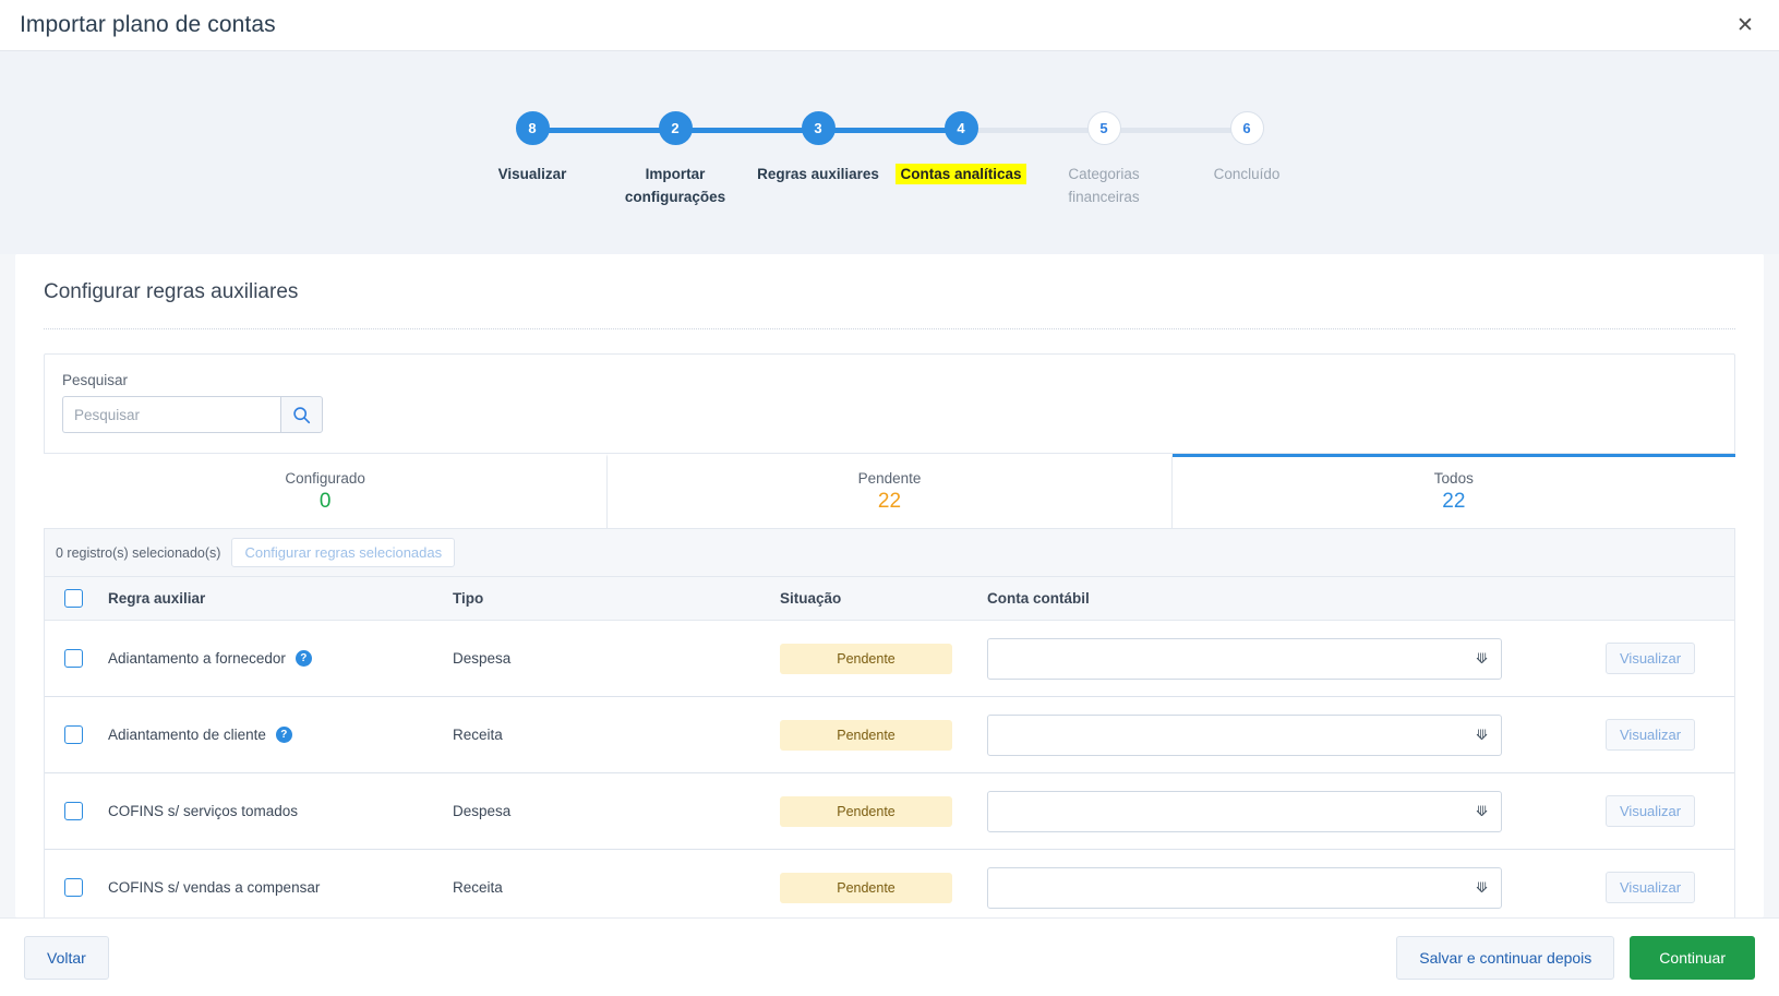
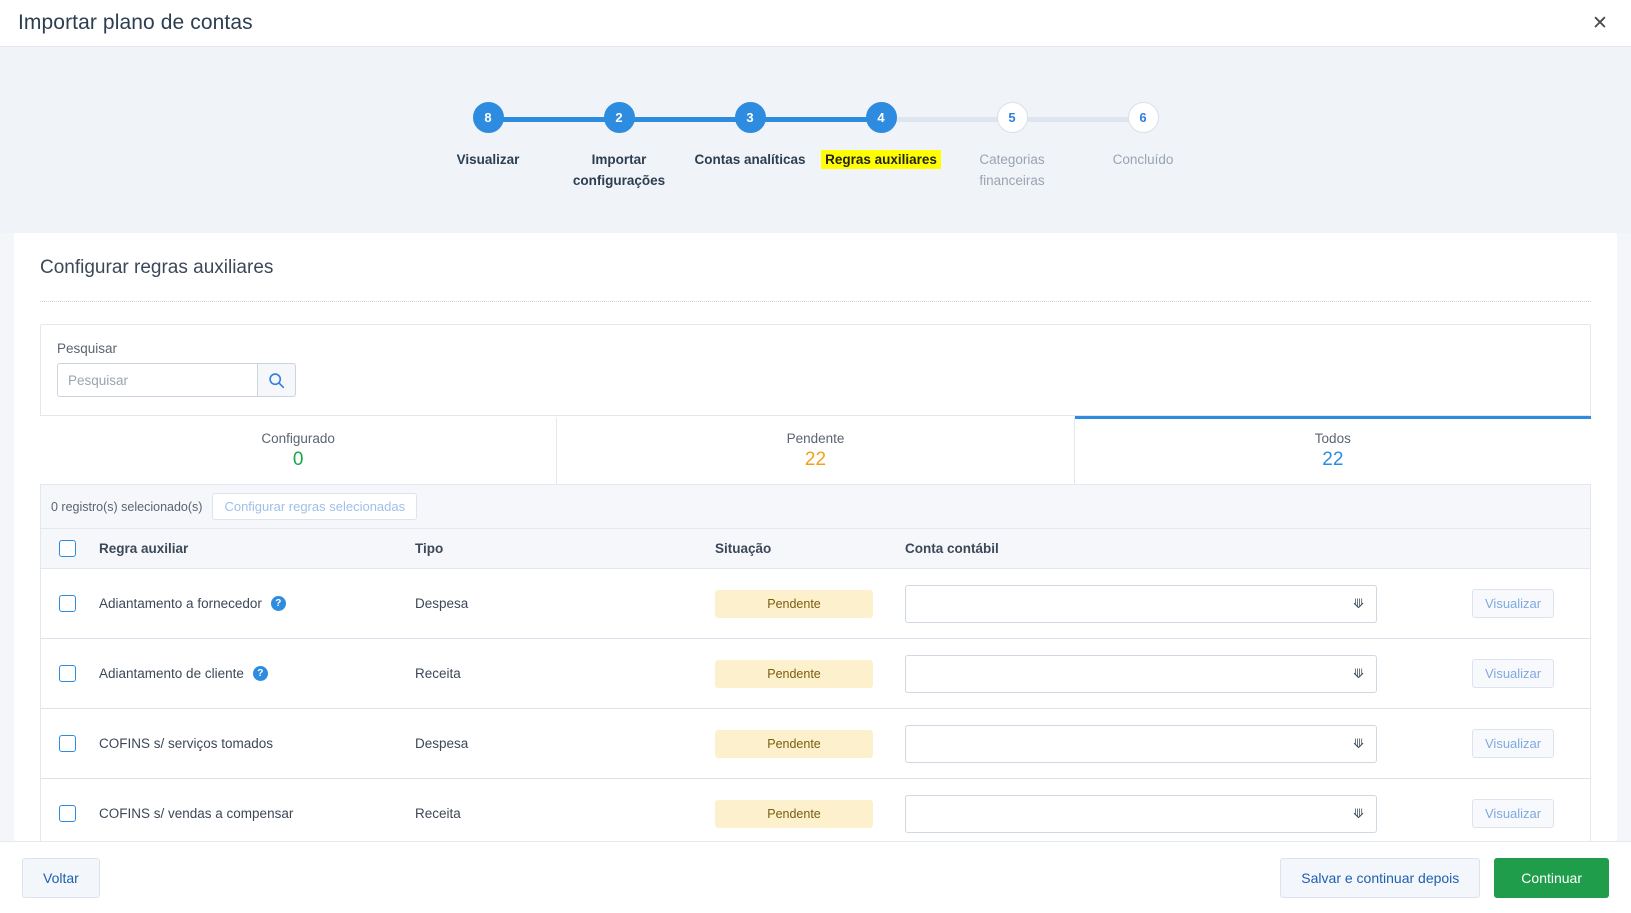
  Importar plano de contas
  ✕
  8
  Visualizar
  2
  Importar configurações
  3
- Regras auxiliares
+ Contas analíticas
  4
- Contas analíticas
+ Regras auxiliares
  5
  Categorias financeiras
  6
  Concluído
  Configurar regras auxiliares
  Pesquisar
  Pesquisar
  Configurado
  0
  Pendente
  22
  Todos
  22
  0 registro(s) selecionado(s)
  Configurar regras selecionadas
  	Regra auxiliar	Tipo	Situação	Conta contábil
  	Adiantamento a fornecedor ?	Despesa	Pendente	⟱	Visualizar
  	Adiantamento de cliente ?	Receita	Pendente	⟱	Visualizar
  	COFINS s/ serviços tomados	Despesa	Pendente	⟱	Visualizar
  	COFINS s/ vendas a compensar	Receita	Pendente	⟱	Visualizar
  Voltar
  Salvar e continuar depois
  Continuar
